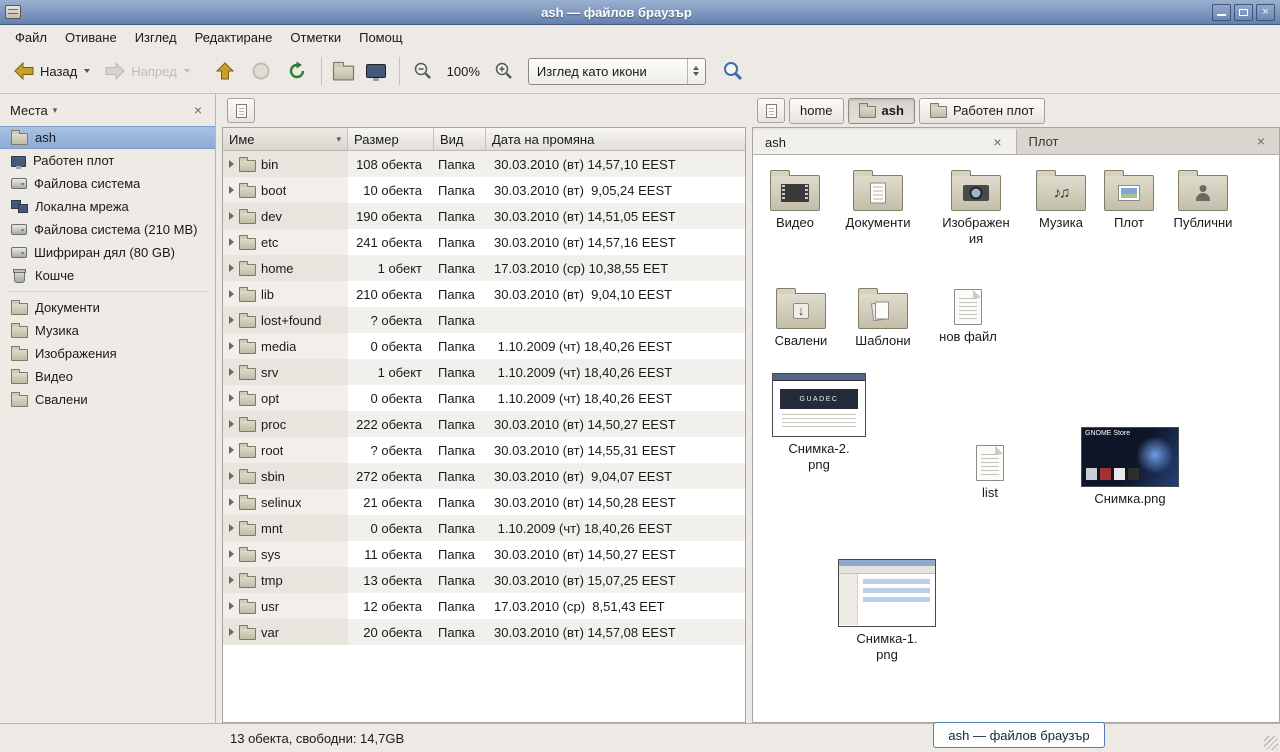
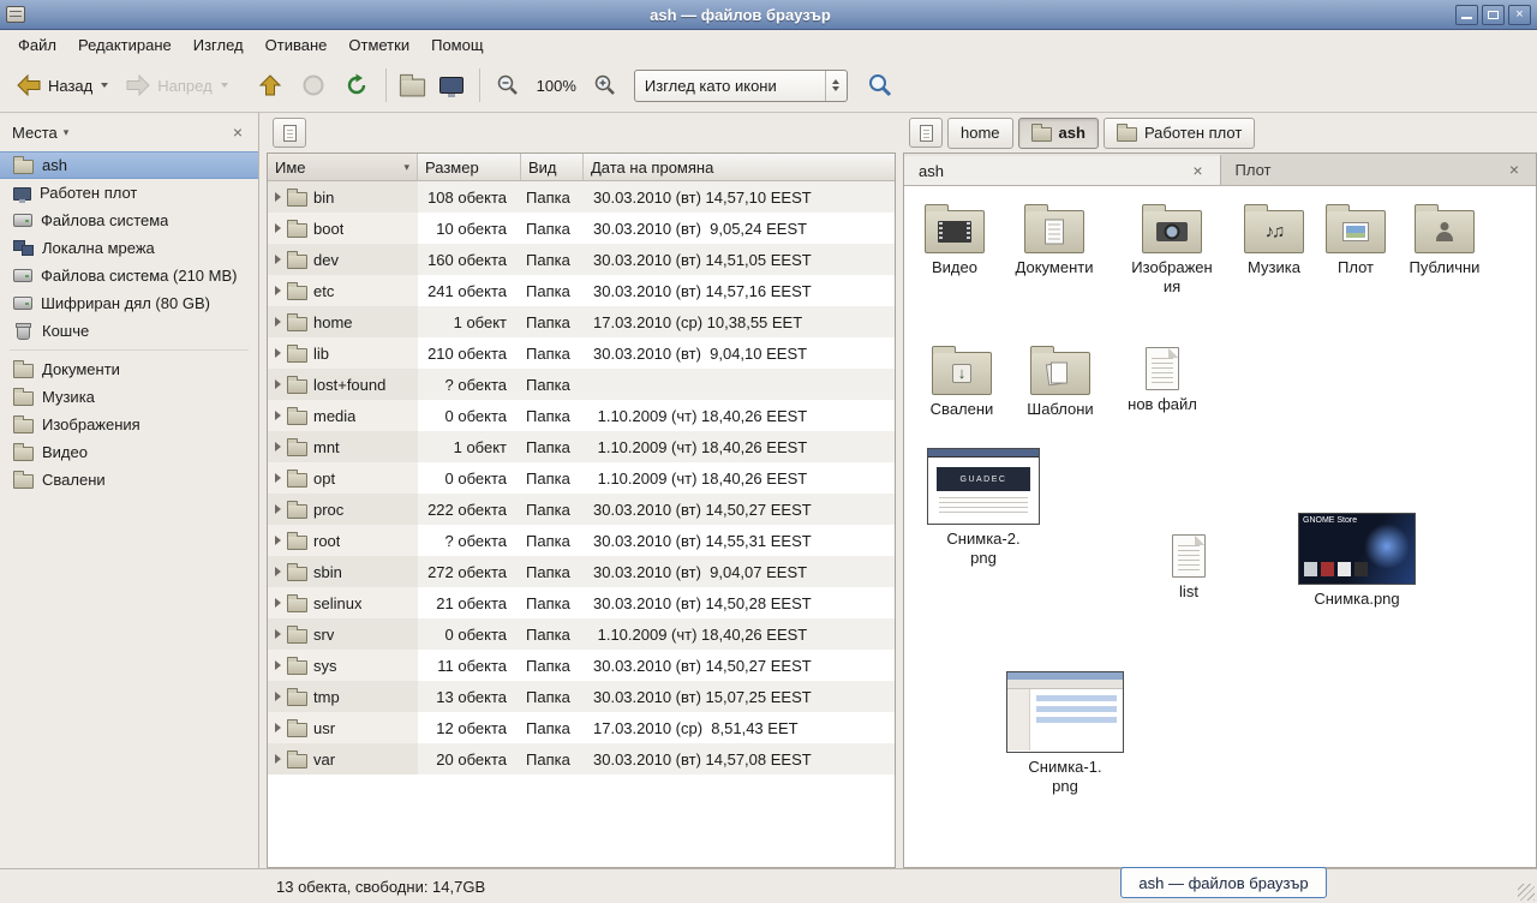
  ash — файлов браузър
  ×
  Файл
- Отиване
+ Редактиране
  Изглед
- Редактиране
+ Отиване
  Отметки
  Помощ
  Назад
  Напред
  100%
  Изглед като икони
  Места
  ▾
  ×
  ash
  Работен плот
  Файлова система
  Локална мрежа
  Файлова система (210 MB)
  Шифриран дял (80 GB)
  Кошче
  Документи
  Музика
  Изображения
  Видео
  Свалени
  Име
  ▾
  Размер
  Вид
  Дата на промяна
  bin
  108 обекта
  Папка
  30.03.2010 (вт) 14,57,10 EEST
  boot
  10 обекта
  Папка
  30.03.2010 (вт) 9,05,24 EEST
  dev
- 190 обекта
+ 160 обекта
  Папка
  30.03.2010 (вт) 14,51,05 EEST
  etc
  241 обекта
  Папка
  30.03.2010 (вт) 14,57,16 EEST
  home
  1 обект
  Папка
  17.03.2010 (ср) 10,38,55 EET
  lib
  210 обекта
  Папка
  30.03.2010 (вт) 9,04,10 EEST
  lost+found
  ? обекта
  Папка
  media
  0 обекта
  Папка
  1.10.2009 (чт) 18,40,26 EEST
- srv
+ mnt
  1 обект
  Папка
  1.10.2009 (чт) 18,40,26 EEST
  opt
  0 обекта
  Папка
  1.10.2009 (чт) 18,40,26 EEST
  proc
  222 обекта
  Папка
  30.03.2010 (вт) 14,50,27 EEST
  root
  ? обекта
  Папка
  30.03.2010 (вт) 14,55,31 EEST
  sbin
  272 обекта
  Папка
  30.03.2010 (вт) 9,04,07 EEST
  selinux
  21 обекта
  Папка
  30.03.2010 (вт) 14,50,28 EEST
- mnt
+ srv
  0 обекта
  Папка
  1.10.2009 (чт) 18,40,26 EEST
  sys
  11 обекта
  Папка
  30.03.2010 (вт) 14,50,27 EEST
  tmp
  13 обекта
  Папка
  30.03.2010 (вт) 15,07,25 EEST
  usr
  12 обекта
  Папка
  17.03.2010 (ср) 8,51,43 EET
  var
  20 обекта
  Папка
  30.03.2010 (вт) 14,57,08 EEST
  home
  ash
  Работен плот
  ash
  ×
  Плот
  ×
  Видео
  Документи
  Изображения
  ♪♫
  Музика
  Плот
  Публични
  ↓
  Свалени
  Шаблони
  нов файл
  Снимка-2.png
  list
  Снимка.png
  Снимка-1.png
  13 обекта, свободни: 14,7GB
  ash — файлов браузър
